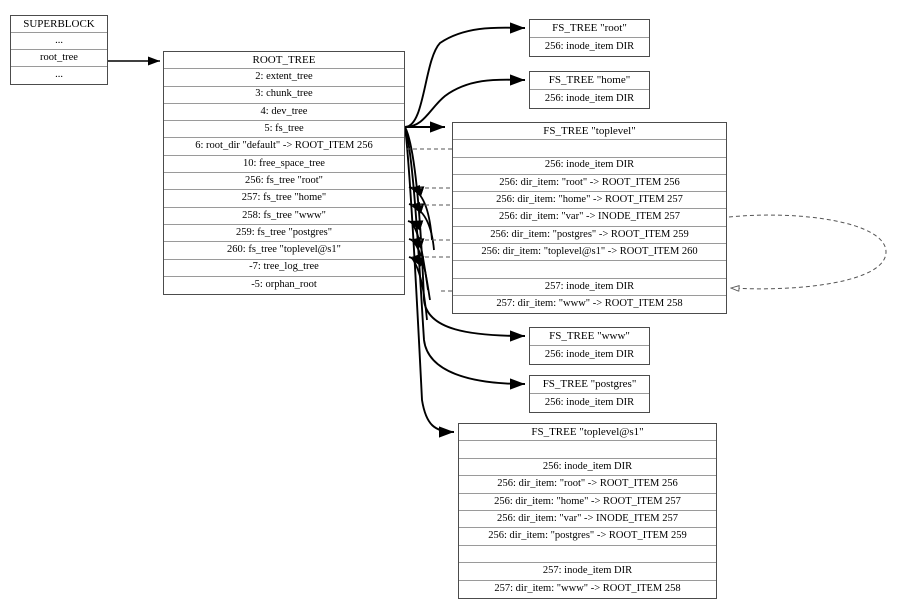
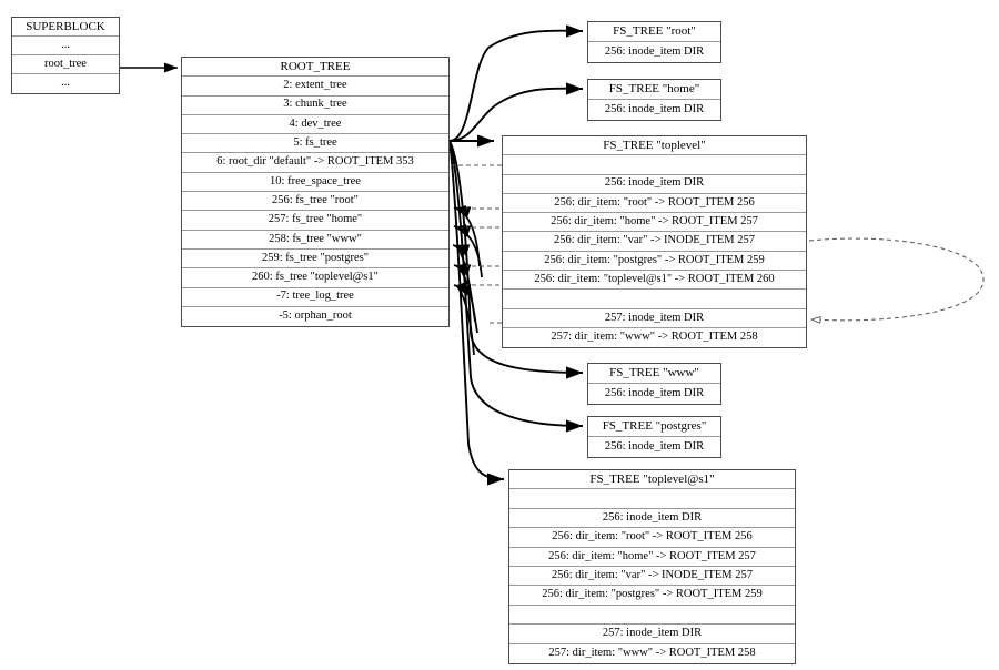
  SUPERBLOCK
  ...
  root_tree
  ...
  ROOT_TREE
  2: extent_tree
  3: chunk_tree
  4: dev_tree
  5: fs_tree
- 6: root_dir "default" -> ROOT_ITEM 256
+ 6: root_dir "default" -> ROOT_ITEM 353
  10: free_space_tree
  256: fs_tree "root"
  257: fs_tree "home"
  258: fs_tree "www"
  259: fs_tree "postgres"
  260: fs_tree "toplevel@s1"
  -7: tree_log_tree
  -5: orphan_root
  FS_TREE "root"
  256: inode_item DIR
  FS_TREE "home"
  256: inode_item DIR
  FS_TREE "toplevel"
  256: inode_item DIR
  256: dir_item: "root" -> ROOT_ITEM 256
  256: dir_item: "home" -> ROOT_ITEM 257
  256: dir_item: "var" -> INODE_ITEM 257
  256: dir_item: "postgres" -> ROOT_ITEM 259
  256: dir_item: "toplevel@s1" -> ROOT_ITEM 260
  257: inode_item DIR
  257: dir_item: "www" -> ROOT_ITEM 258
  FS_TREE "www"
  256: inode_item DIR
  FS_TREE "postgres"
  256: inode_item DIR
  FS_TREE "toplevel@s1"
  256: inode_item DIR
  256: dir_item: "root" -> ROOT_ITEM 256
  256: dir_item: "home" -> ROOT_ITEM 257
  256: dir_item: "var" -> INODE_ITEM 257
  256: dir_item: "postgres" -> ROOT_ITEM 259
  257: inode_item DIR
  257: dir_item: "www" -> ROOT_ITEM 258
